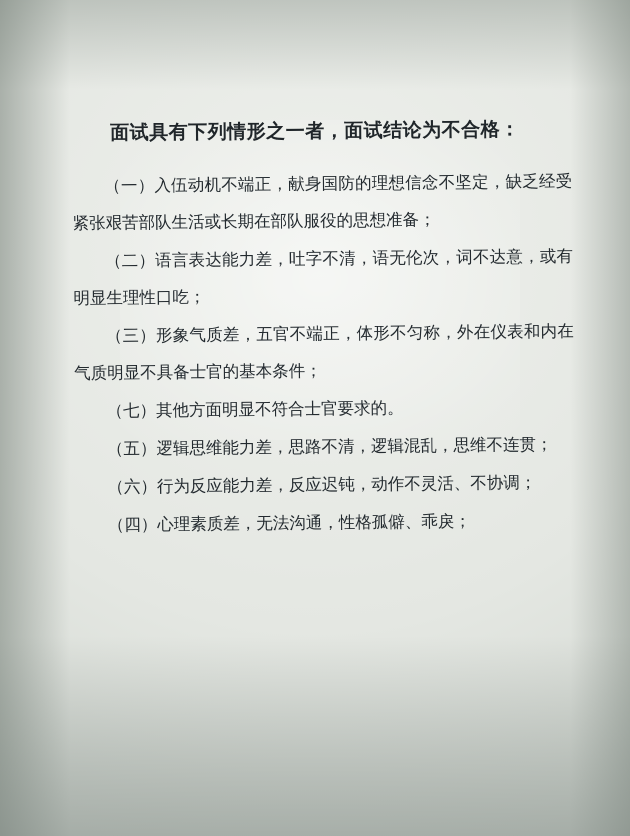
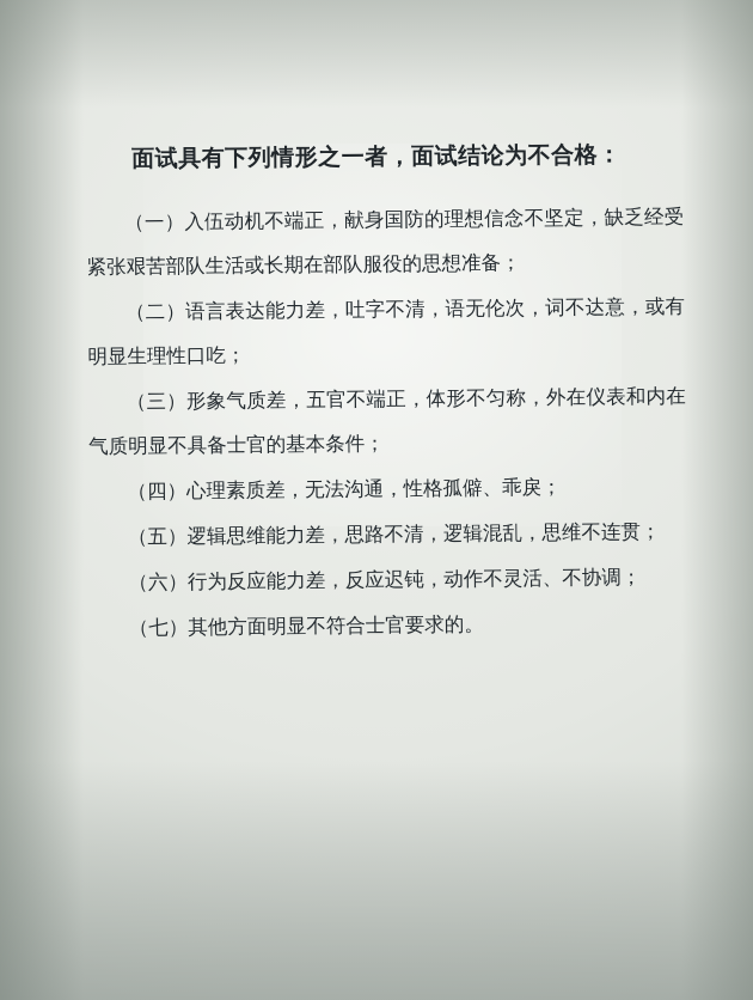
  面试具有下列情形之一者，面试结论为不合格：
  （一）入伍动机不端正，献身国防的理想信念不坚定，缺乏经受紧张艰苦部队生活或长期在部队服役的思想准备；
  （二）语言表达能力差，吐字不清，语无伦次，词不达意，或有明显生理性口吃；
  （三）形象气质差，五官不端正，体形不匀称，外在仪表和内在气质明显不具备士官的基本条件；
- （七）其他方面明显不符合士官要求的。
+ （四）心理素质差，无法沟通，性格孤僻、乖戾；
  （五）逻辑思维能力差，思路不清，逻辑混乱，思维不连贯；
  （六）行为反应能力差，反应迟钝，动作不灵活、不协调；
- （四）心理素质差，无法沟通，性格孤僻、乖戾；
+ （七）其他方面明显不符合士官要求的。
